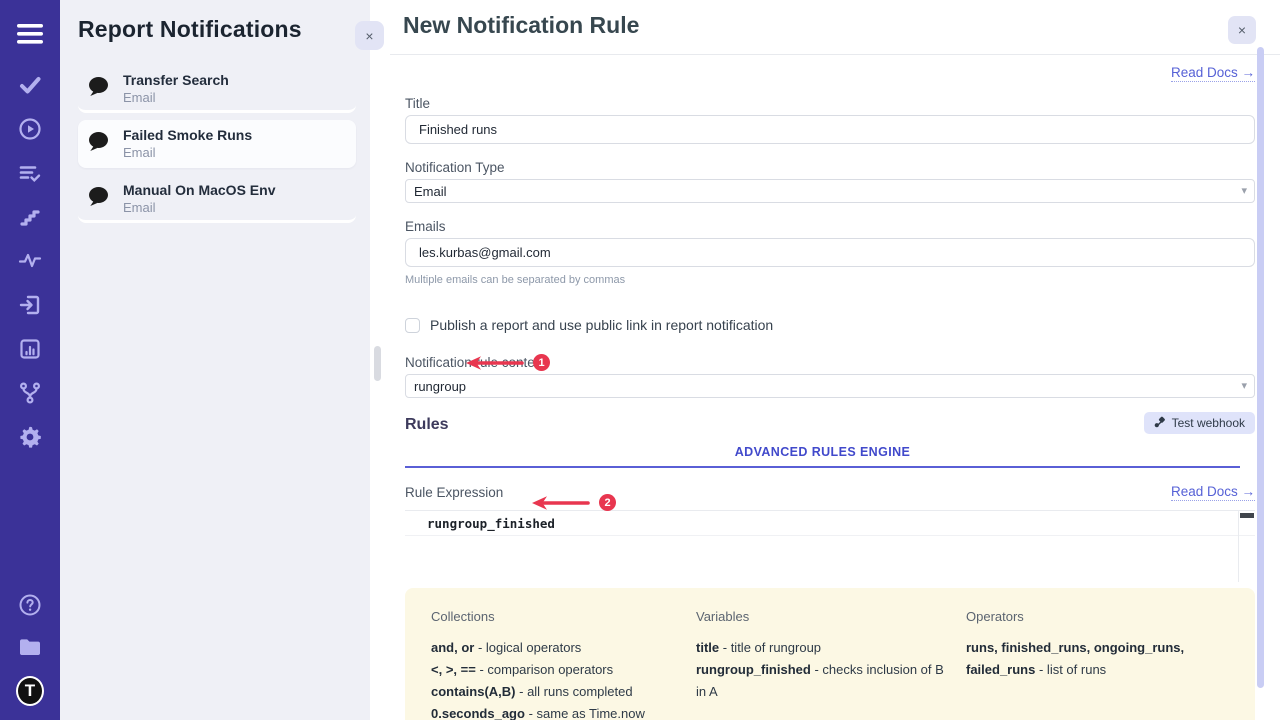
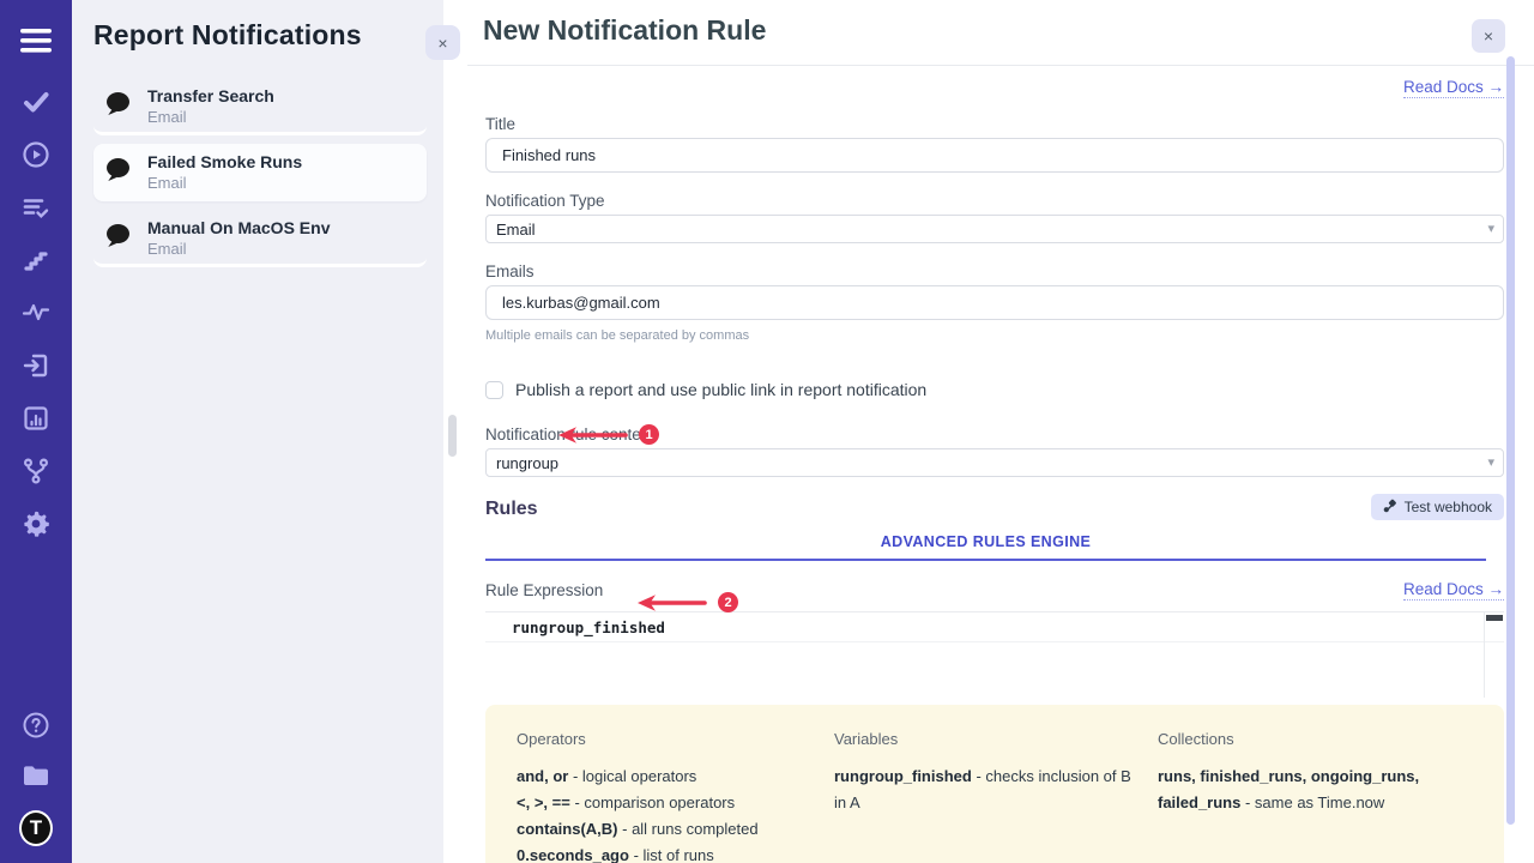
  T
  Report Notifications
  Transfer Search
  Email
  Failed Smoke Runs
  Email
  Manual On MacOS Env
  Email
  ×
  New Notification Rule
  ×
  Read Docs →
  Title
  Finished runs
  Notification Type
  Email
  ▾
  Emails
  les.kurbas@gmail.com
  Multiple emails can be separated by commas
  Publish a report and use public link in report notification
  rungroup
  ▾
  Rules
  Test webhook
  ADVANCED RULES ENGINE
  Rule Expression
  Read Docs →
  rungroup_finished
- Collections
+ Operators
  and, or - logical operators
  <, >, == - comparison operators
  contains(A,B) - all runs completed
- 0.seconds_ago - same as Time.now
+ 0.seconds_ago - list of runs
  Variables
- title - title of rungroup
  rungroup_finished - checks inclusion of B in A
- Operators
+ Collections
- runs, finished_runs, ongoing_runs, failed_runs - list of runs
+ runs, finished_runs, ongoing_runs, failed_runs - same as Time.now
  1
  2
